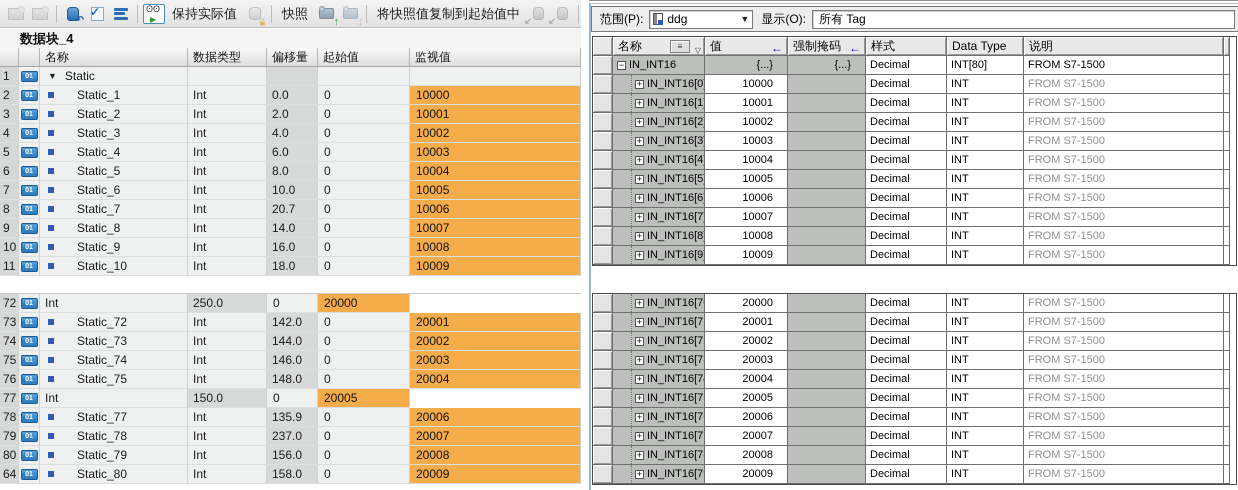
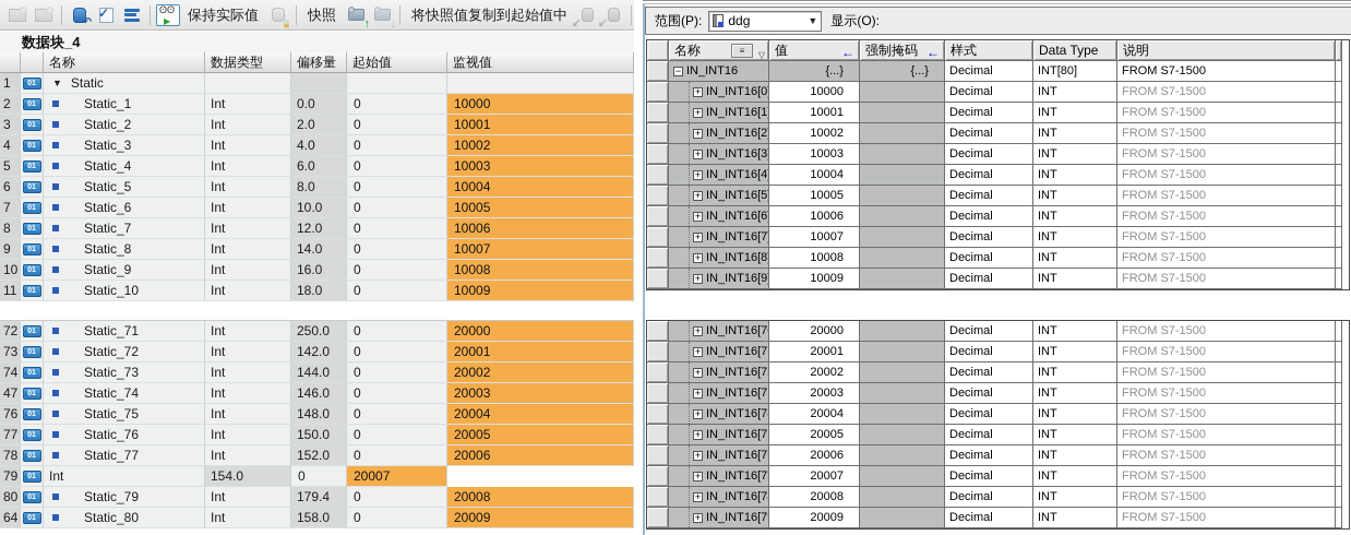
  保持实际值
  快照
  将快照值复制到起始值中
  数据块_4
  名称
  数据类型
  偏移量
  起始值
  监视值
  1
  ▼
  Static
  2
  Static_1
  Int
  0.0
  0
  10000
  3
  Static_2
  Int
  2.0
  0
  10001
  4
  Static_3
  Int
  4.0
  0
  10002
  5
  Static_4
  Int
  6.0
  0
  10003
  6
  Static_5
  Int
  8.0
  0
  10004
  7
  Static_6
  Int
  10.0
  0
  10005
  8
  Static_7
  Int
- 20.7
+ 12.0
  0
  10006
  9
  Static_8
  Int
  14.0
  0
  10007
  10
  Static_9
  Int
  16.0
  0
  10008
  11
  Static_10
  Int
  18.0
  0
  10009
  72
+ Static_71
  Int
  250.0
  0
  20000
  73
  Static_72
  Int
  142.0
  0
  20001
  74
  Static_73
  Int
  144.0
  0
  20002
- 75
+ 47
  Static_74
  Int
  146.0
  0
  20003
  76
  Static_75
  Int
  148.0
  0
  20004
  77
+ Static_76
  Int
  150.0
  0
  20005
  78
  Static_77
  Int
- 135.9
+ 152.0
  0
  20006
  79
- Static_78
  Int
- 237.0
+ 154.0
  0
  20007
  80
  Static_79
  Int
- 156.0
+ 179.4
  0
  20008
  64
  Static_80
  Int
  158.0
  0
  20009
  范围(P):
  ddg
  ▼
  显示(O):
- 所有 Tag
  名称
  ≡
  ▽
  值
  ←
  强制掩码
  ←
  样式
  Data Type
  说明
  −
  IN_INT16
  {...}
  {...}
  Decimal
  INT[80]
  FROM S7-1500
  +
  IN_INT16[0
  10000
  Decimal
  INT
  FROM S7-1500
  +
  IN_INT16[1
  10001
  Decimal
  INT
  FROM S7-1500
  +
  IN_INT16[2
  10002
  Decimal
  INT
  FROM S7-1500
  +
  IN_INT16[3
  10003
  Decimal
  INT
  FROM S7-1500
  +
  IN_INT16[4
  10004
  Decimal
  INT
  FROM S7-1500
  +
  IN_INT16[5
  10005
  Decimal
  INT
  FROM S7-1500
  +
  IN_INT16[6
  10006
  Decimal
  INT
  FROM S7-1500
  +
  IN_INT16[7
  10007
  Decimal
  INT
  FROM S7-1500
  +
  IN_INT16[8
  10008
  Decimal
  INT
  FROM S7-1500
  +
  IN_INT16[9
  10009
  Decimal
  INT
  FROM S7-1500
  +
  IN_INT16[7
  20000
  Decimal
  INT
  FROM S7-1500
  +
  IN_INT16[7
  20001
  Decimal
  INT
  FROM S7-1500
  +
  IN_INT16[7
  20002
  Decimal
  INT
  FROM S7-1500
  +
  IN_INT16[7
  20003
  Decimal
  INT
  FROM S7-1500
  +
  IN_INT16[7
  20004
  Decimal
  INT
  FROM S7-1500
  +
  IN_INT16[7
  20005
  Decimal
  INT
  FROM S7-1500
  +
  IN_INT16[7
  20006
  Decimal
  INT
  FROM S7-1500
  +
  IN_INT16[7
  20007
  Decimal
  INT
  FROM S7-1500
  +
  IN_INT16[7
  20008
  Decimal
  INT
  FROM S7-1500
  +
  IN_INT16[7
  20009
  Decimal
  INT
  FROM S7-1500
